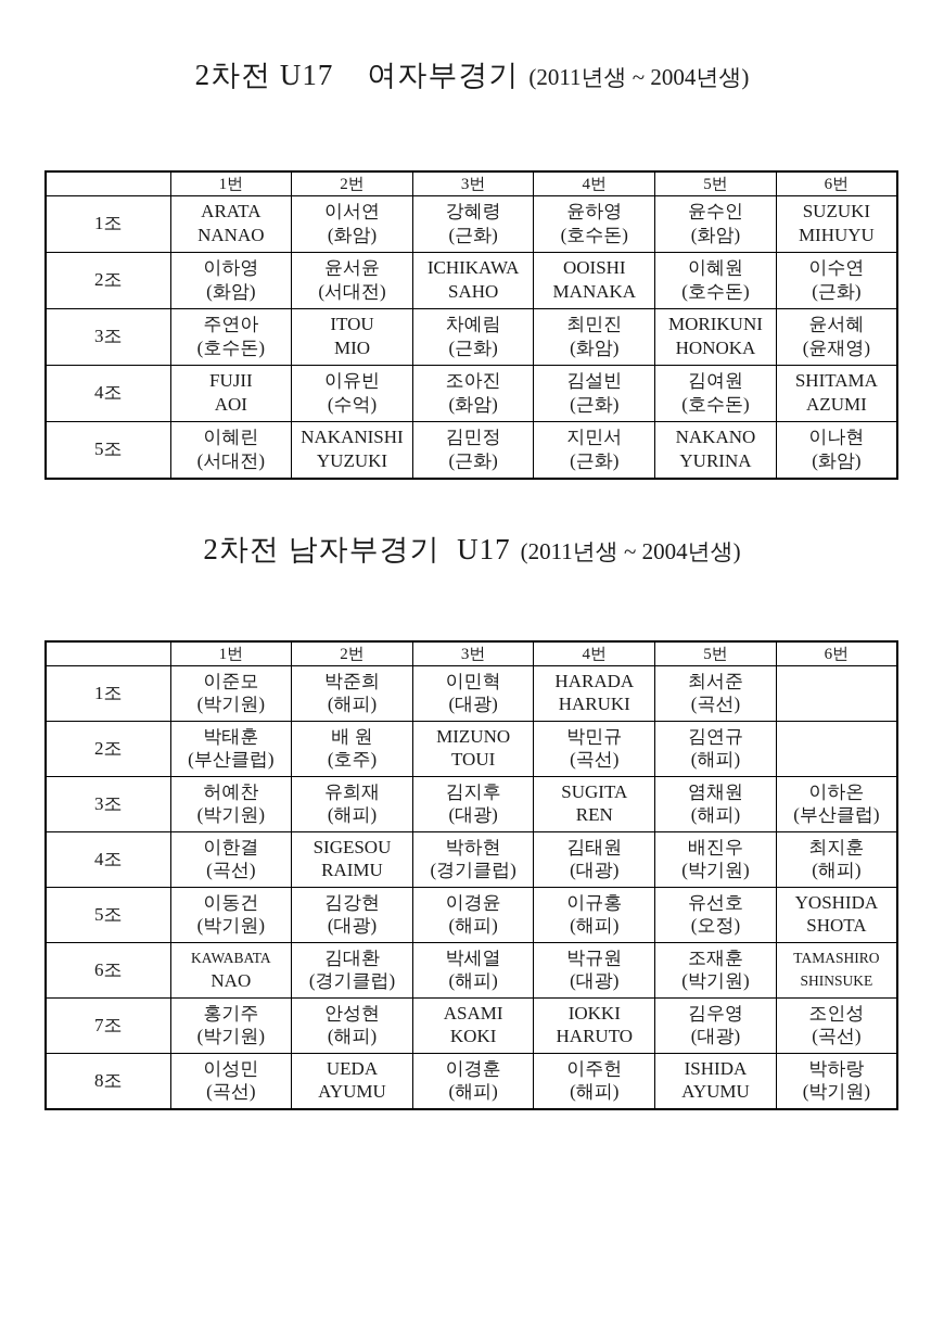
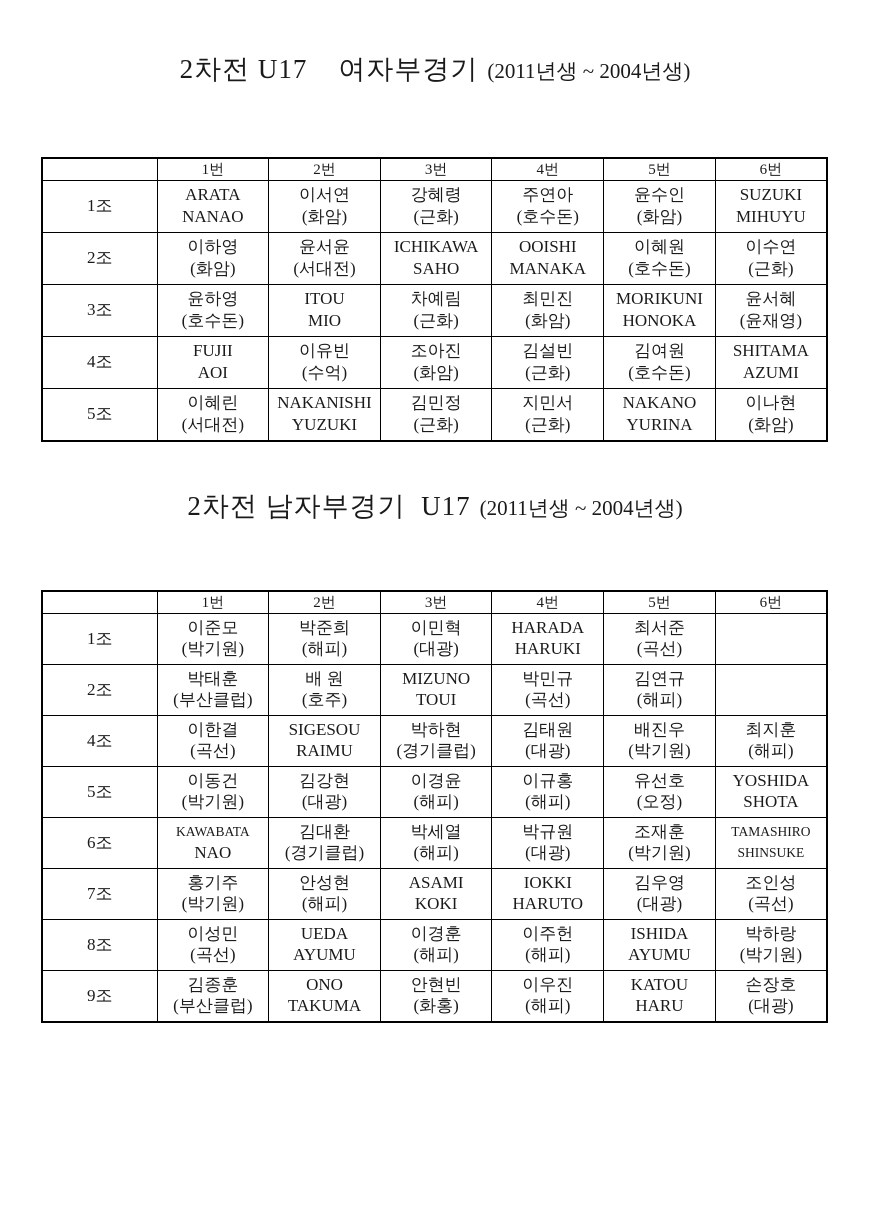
  2차전 U17 여자부경기 (2011년생 ~ 2004년생)
  	1번	2번	3번	4번	5번	6번
- 1조	ARATANANAO	이서연(화암)	강혜령(근화)	윤하영(호수돈)	윤수인(화암)	SUZUKIMIHUYU
+ 1조	ARATANANAO	이서연(화암)	강혜령(근화)	주연아(호수돈)	윤수인(화암)	SUZUKIMIHUYU
  2조	이하영(화암)	윤서윤(서대전)	ICHIKAWASAHO	OOISHIMANAKA	이혜원(호수돈)	이수연(근화)
- 3조	주연아(호수돈)	ITOUMIO	차예림(근화)	최민진(화암)	MORIKUNIHONOKA	윤서혜(윤재영)
+ 3조	윤하영(호수돈)	ITOUMIO	차예림(근화)	최민진(화암)	MORIKUNIHONOKA	윤서혜(윤재영)
  4조	FUJIIAOI	이유빈(수억)	조아진(화암)	김설빈(근화)	김여원(호수돈)	SHITAMAAZUMI
  5조	이혜린(서대전)	NAKANISHIYUZUKI	김민정(근화)	지민서(근화)	NAKANOYURINA	이나현(화암)
  2차전 남자부경기 U17 (2011년생 ~ 2004년생)
  	1번	2번	3번	4번	5번	6번
  1조	이준모(박기원)	박준희(해피)	이민혁(대광)	HARADAHARUKI	최서준(곡선)
  2조	박태훈(부산클럽)	배 원(호주)	MIZUNOTOUI	박민규(곡선)	김연규(해피)
- 3조	허예찬(박기원)	유희재(해피)	김지후(대광)	SUGITAREN	염채원(해피)	이하온(부산클럽)
  4조	이한결(곡선)	SIGESOURAIMU	박하현(경기클럽)	김태원(대광)	배진우(박기원)	최지훈(해피)
  5조	이동건(박기원)	김강현(대광)	이경윤(해피)	이규홍(해피)	유선호(오정)	YOSHIDASHOTA
  6조	KAWABATANAO	김대환(경기클럽)	박세열(해피)	박규원(대광)	조재훈(박기원)	TAMASHIROSHINSUKE
  7조	홍기주(박기원)	안성현(해피)	ASAMIKOKI	IOKKIHARUTO	김우영(대광)	조인성(곡선)
  8조	이성민(곡선)	UEDAAYUMU	이경훈(해피)	이주헌(해피)	ISHIDAAYUMU	박하랑(박기원)
+ 9조	김종훈(부산클럽)	ONOTAKUMA	안현빈(화홍)	이우진(해피)	KATOUHARU	손장호(대광)
